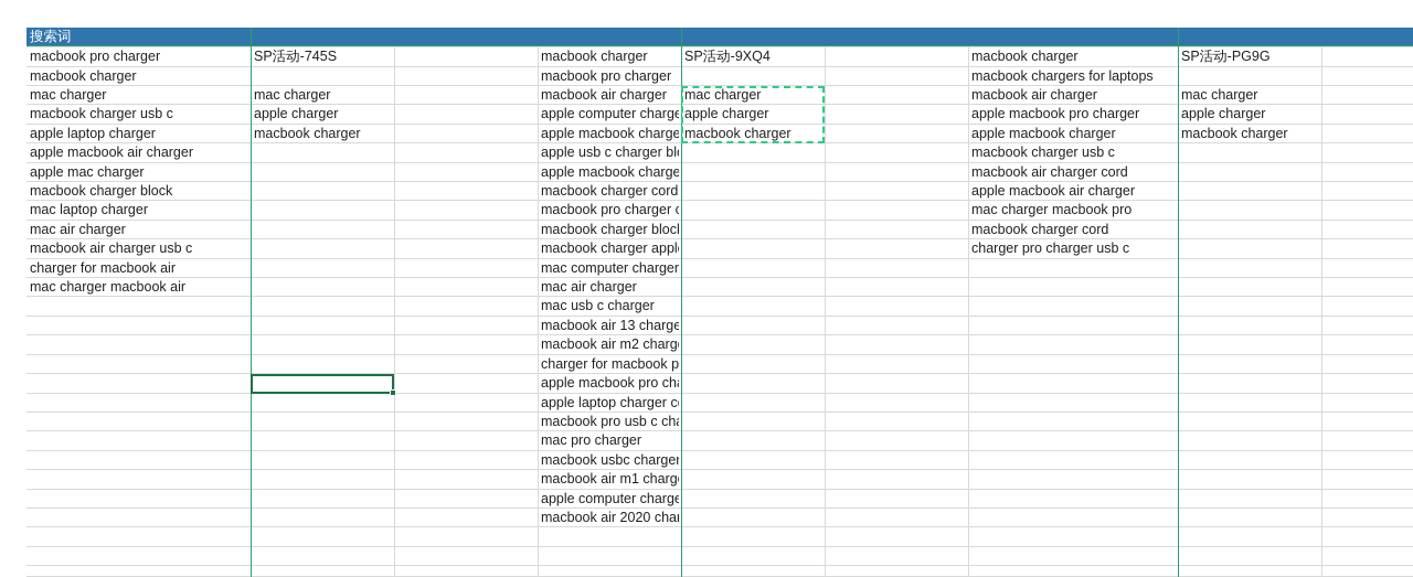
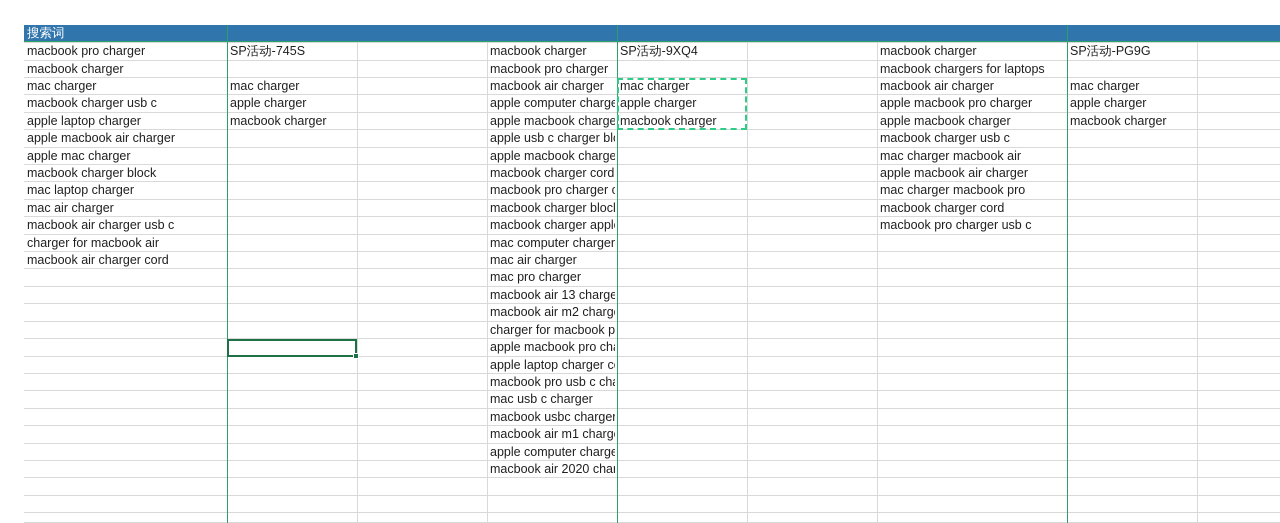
  搜索词
  macbook pro charger
  macbook charger
  mac charger
  macbook charger usb c
  apple laptop charger
  apple macbook air charger
  apple mac charger
  macbook charger block
  mac laptop charger
  mac air charger
  macbook air charger usb c
  charger for macbook air
- mac charger macbook air
+ macbook air charger cord
  SP活动-745S
  mac charger
  apple charger
  macbook charger
  macbook charger
  macbook pro charger
  macbook air charger
  apple computer charge
  apple macbook charge
  apple usb c charger bl
  apple macbook charge
  macbook charger cord
  macbook pro charger c
  macbook charger bloc
  macbook charger appl
  mac computer charger
  mac air charger
- mac usb c charger
+ mac pro charger
  macbook air 13 charge
  macbook air m2 charg
  charger for macbook p
  apple laptop charger c
  macbook pro usb c ch
- mac pro charger
+ mac usb c charger
  macbook usbc charger
  macbook air m1 charg
  apple computer charge
  macbook air 2020 cha
  SP活动-9XQ4
  mac charger
  apple charger
  macbook charger
  macbook charger
  macbook chargers for laptops
  macbook air charger
  apple macbook pro charger
  apple macbook charger
  macbook charger usb c
- macbook air charger cord
+ mac charger macbook air
  apple macbook air charger
  mac charger macbook pro
  macbook charger cord
- charger pro charger usb c
+ macbook pro charger usb c
  SP活动-PG9G
  mac charger
  apple charger
  macbook charger
